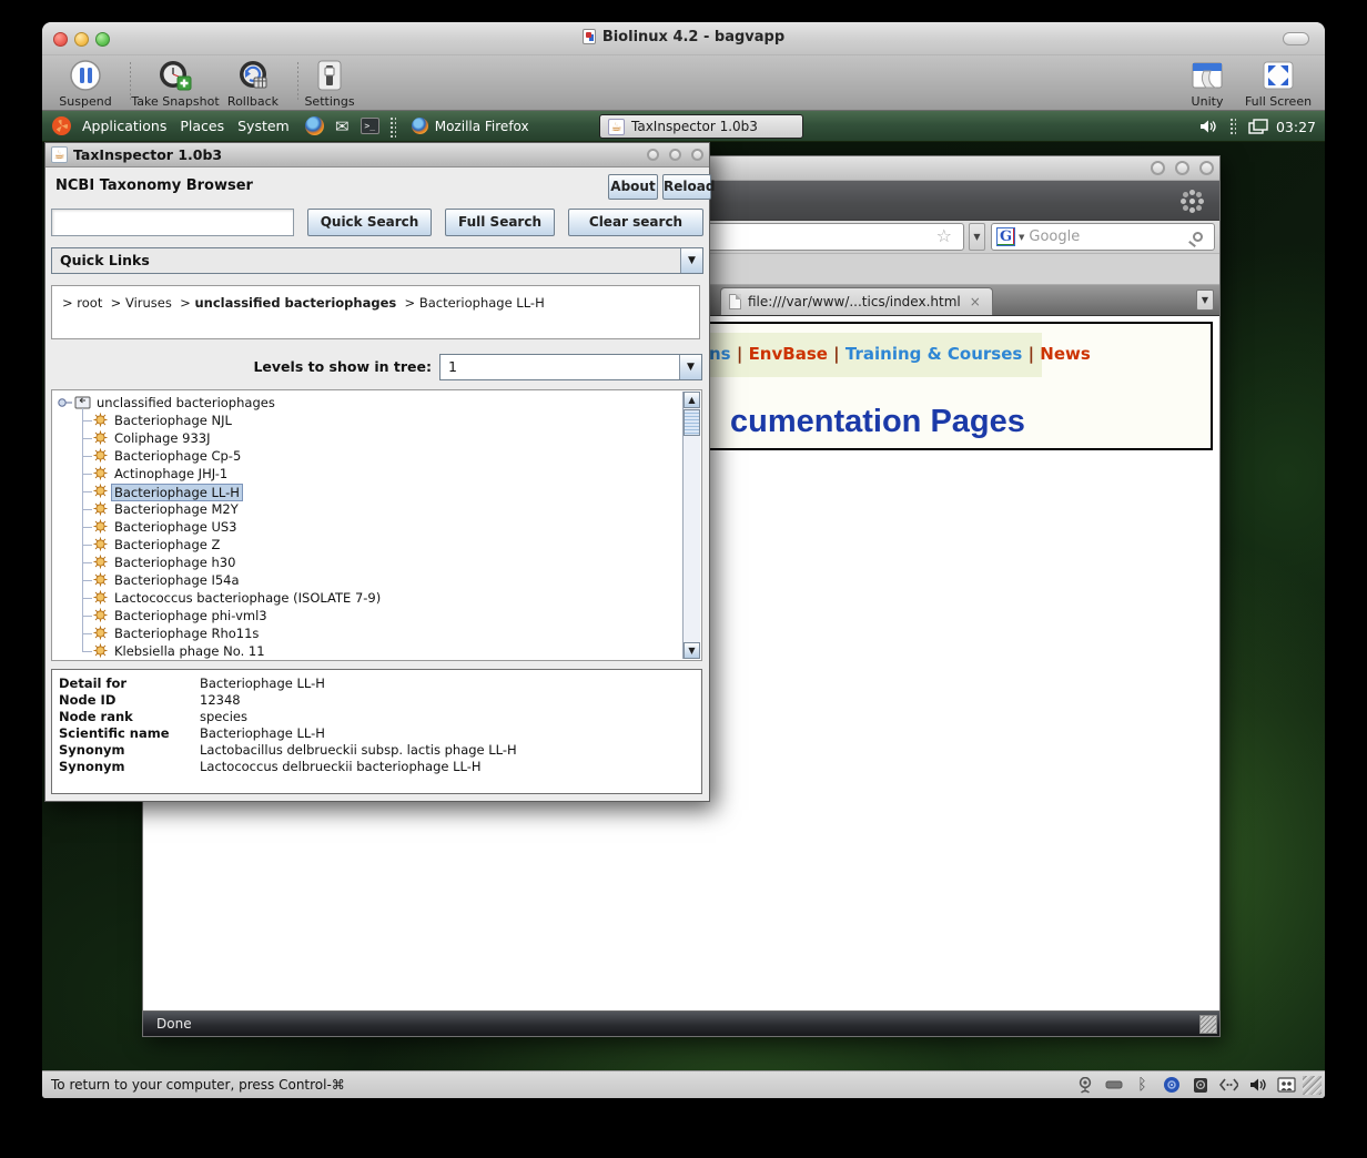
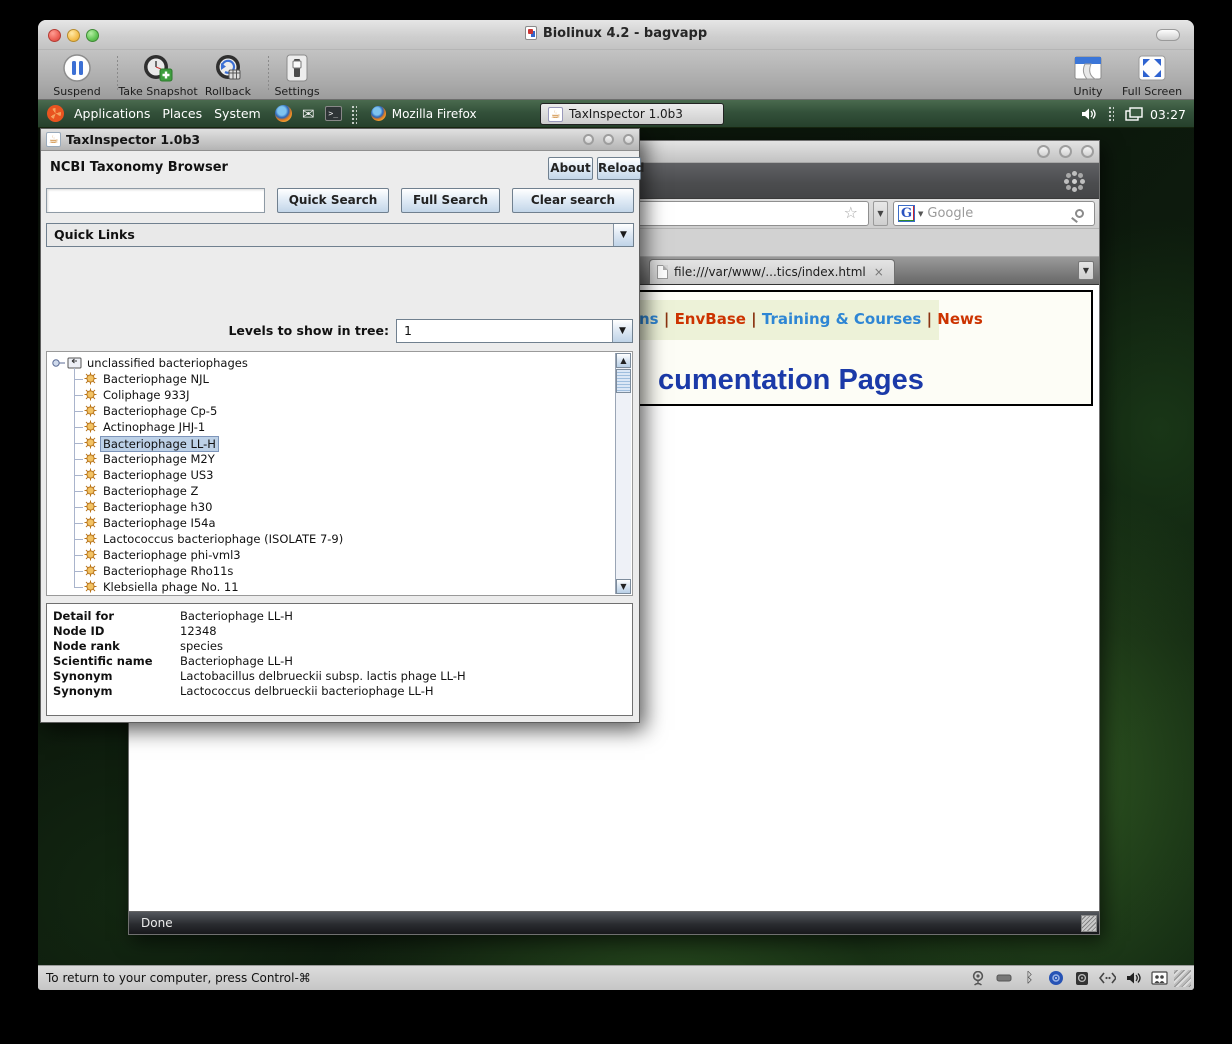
  Biolinux 4.2 - bagvapp
  Suspend
  Take Snapshot
  Rollback
  Settings
  Unity
  Full Screen
  ☆
  ▼
  G
  ▼
  Google
  file:///var/www/...tics/index.html
  ×
  ▼
  ns | EnvBase | Training & Courses | News
  cumentation Pages
  Done
  ☕
  TaxInspector 1.0b3
  NCBI Taxonomy Browser
  About
  Reload
  Quick Search
  Full Search
  Clear search
  Quick Links
  ▼
- > root > Viruses > unclassified bacteriophages > Bacteriophage LL-H
  Levels to show in tree:
  1
  ▼
  unclassified bacteriophages
  Bacteriophage NJL
  Coliphage 933J
  Bacteriophage Cp-5
  Actinophage JHJ-1
  Bacteriophage LL-H
  Bacteriophage M2Y
  Bacteriophage US3
  Bacteriophage Z
  Bacteriophage h30
  Bacteriophage I54a
  Lactococcus bacteriophage (ISOLATE 7-9)
  Bacteriophage phi-vml3
  Bacteriophage Rho11s
  Klebsiella phage No. 11
  ▲
  ▼
  Detail for
  Bacteriophage LL-H
  Node ID
  12348
  Node rank
  species
  Scientific name
  Bacteriophage LL-H
  Synonym
  Lactobacillus delbrueckii subsp. lactis phage LL-H
  Synonym
  Lactococcus delbrueckii bacteriophage LL-H
  Applications
  Places
  System
  ✉
  >_
  Mozilla Firefox
  ☕
  TaxInspector 1.0b3
  03:27
  To return to your computer, press Control-⌘
  ᛒ
